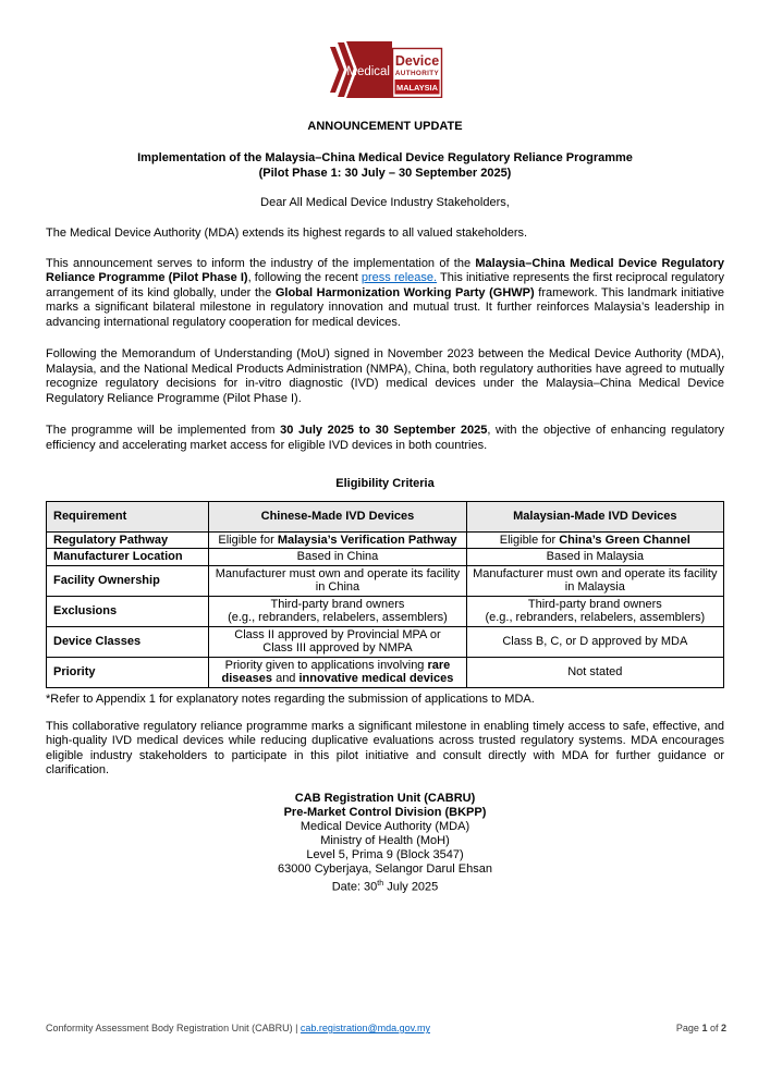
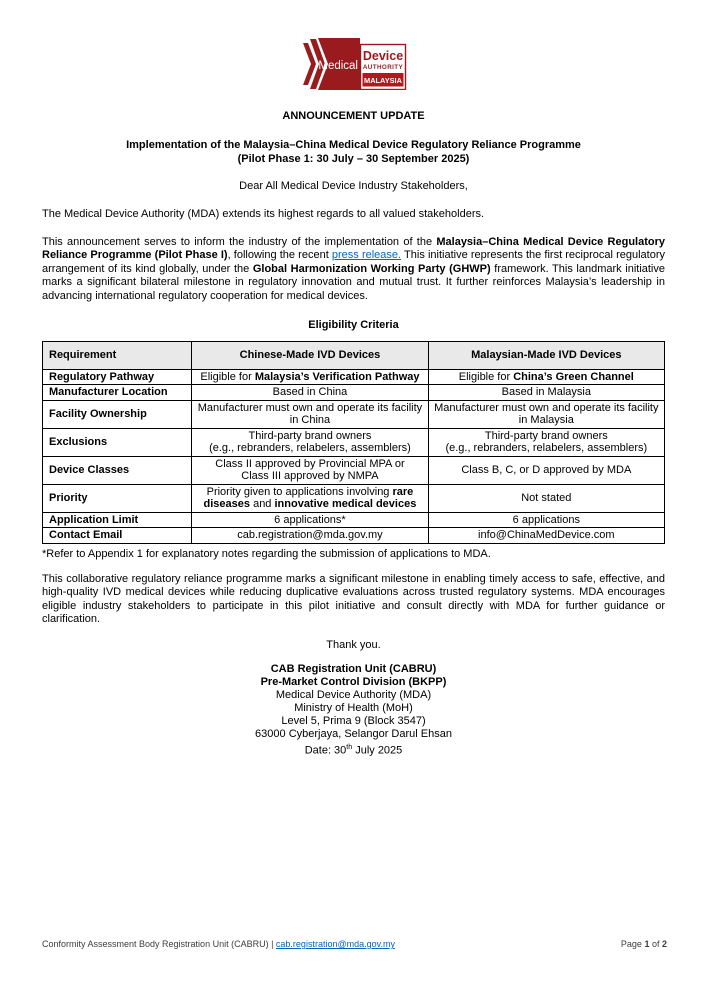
  Medical
  Device
  MALAYSIA
  ANNOUNCEMENT UPDATE
  Implementation of the Malaysia–China Medical Device Regulatory Reliance Programme
  (Pilot Phase 1: 30 July – 30 September 2025)
  Dear All Medical Device Industry Stakeholders,
  The Medical Device Authority (MDA) extends its highest regards to all valued stakeholders.
  This announcement serves to inform the industry of the implementation of the Malaysia–China Medical Device Regulatory Reliance Programme (Pilot Phase I), following the recent press release. This initiative represents the first reciprocal regulatory arrangement of its kind globally, under the Global Harmonization Working Party (GHWP) framework. This landmark initiative marks a significant bilateral milestone in regulatory innovation and mutual trust. It further reinforces Malaysia’s leadership in advancing international regulatory cooperation for medical devices.
- Following the Memorandum of Understanding (MoU) signed in November 2023 between the Medical Device Authority (MDA), Malaysia, and the National Medical Products Administration (NMPA), China, both regulatory authorities have agreed to mutually recognize regulatory decisions for in-vitro diagnostic (IVD) medical devices under the Malaysia–China Medical Device Regulatory Reliance Programme (Pilot Phase I).
- The programme will be implemented from 30 July 2025 to 30 September 2025, with the objective of enhancing regulatory efficiency and accelerating market access for eligible IVD devices in both countries.
  Eligibility Criteria
  Requirement	Chinese-Made IVD Devices	Malaysian-Made IVD Devices
  Regulatory Pathway	Eligible for Malaysia’s Verification Pathway	Eligible for China’s Green Channel
  Manufacturer Location	Based in China	Based in Malaysia
  Facility Ownership	Manufacturer must own and operate its facility in China	Manufacturer must own and operate its facility in Malaysia
  Exclusions	Third-party brand owners(e.g., rebranders, relabelers, assemblers)	Third-party brand owners(e.g., rebranders, relabelers, assemblers)
  Device Classes	Class II approved by Provincial MPA orClass III approved by NMPA	Class B, C, or D approved by MDA
  Priority	Priority given to applications involving rare diseases and innovative medical devices	Not stated
+ Application Limit	6 applications*	6 applications
+ Contact Email	cab.registration@mda.gov.my	info@ChinaMedDevice.com
  *Refer to Appendix 1 for explanatory notes regarding the submission of applications to MDA.
  This collaborative regulatory reliance programme marks a significant milestone in enabling timely access to safe, effective, and high-quality IVD medical devices while reducing duplicative evaluations across trusted regulatory systems. MDA encourages eligible industry stakeholders to participate in this pilot initiative and consult directly with MDA for further guidance or clarification.
+ Thank you.
  CAB Registration Unit (CABRU)
  Pre-Market Control Division (BKPP)
  Medical Device Authority (MDA)
  Ministry of Health (MoH)
  Level 5, Prima 9 (Block 3547)
  63000 Cyberjaya, Selangor Darul Ehsan
  Date: 30 July 2025
  Conformity Assessment Body Registration Unit (CABRU) | cab.registration@mda.gov.my
  Page 1 of 2
